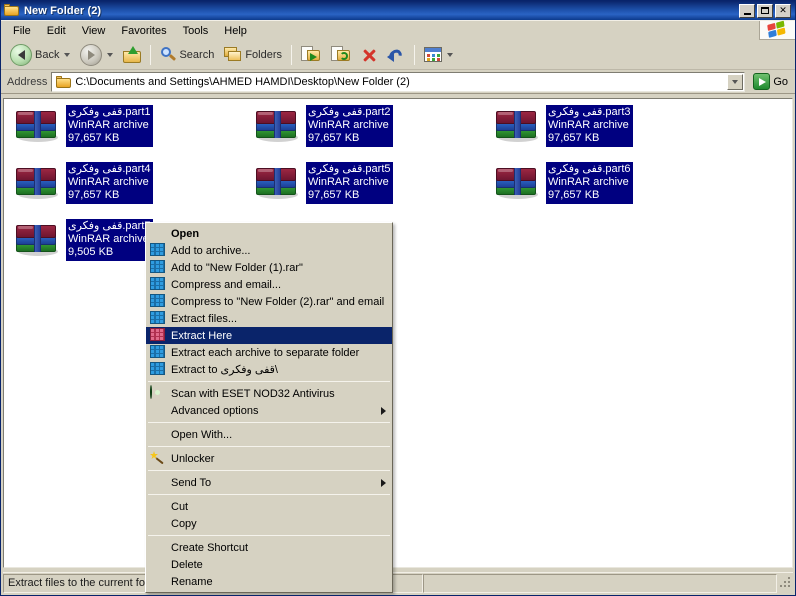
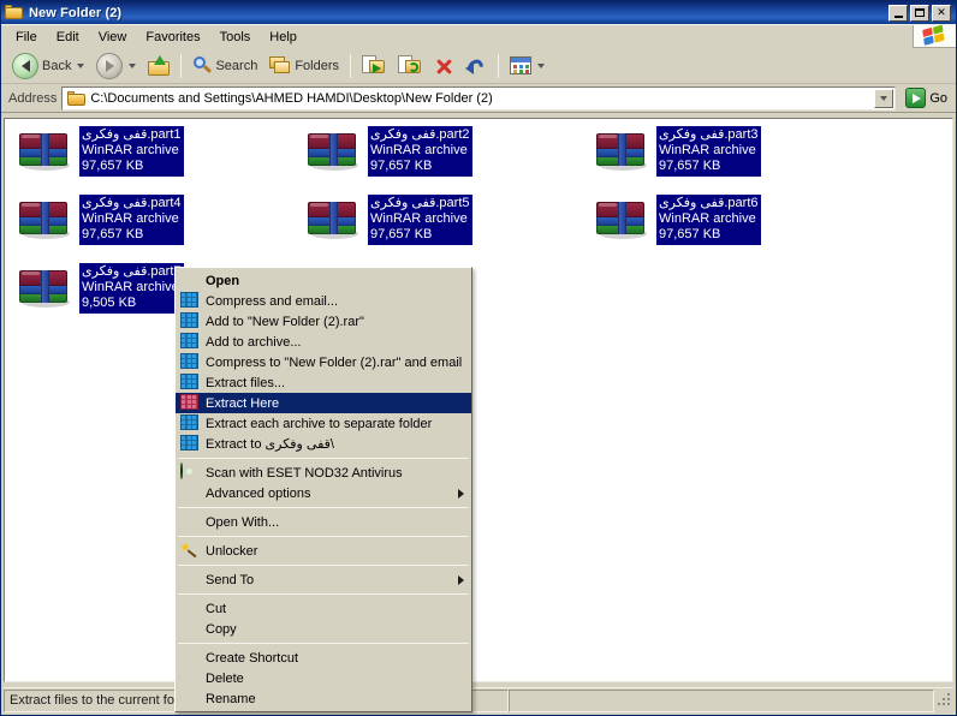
  New Folder (2)
  ✕
  File
  Edit
  View
  Favorites
  Tools
  Help
  Back
  Search
  Folders
  Address
  C:\Documents and Settings\AHMED HAMDI\Desktop\New Folder (2)
  Go
  قفى وفكرى.part1
  WinRAR archive
  97,657 KB
  قفى وفكرى.part2
  WinRAR archive
  97,657 KB
  قفى وفكرى.part3
  WinRAR archive
  97,657 KB
  قفى وفكرى.part4
  WinRAR archive
  97,657 KB
  قفى وفكرى.part5
  WinRAR archive
  97,657 KB
  قفى وفكرى.part6
  WinRAR archive
  97,657 KB
  قفى وفكرى.part
  WinRAR archiv
  9,505 KB
  Open
- Add to archive...
+ Compress and email...
- Add to "New Folder (1).rar"
+ Add to "New Folder (2).rar"
- Compress and email...
+ Add to archive...
  Compress to "New Folder (2).rar" and email
  Extract files...
  Extract Here
  Extract each archive to separate folder
  Extract to قفى وفكرى\
  Scan with ESET NOD32 Antivirus
  Advanced options
  Open With...
  Unlocker
  Send To
  Cut
  Copy
  Create Shortcut
  Delete
  Rename
  Extract files to the current fo
